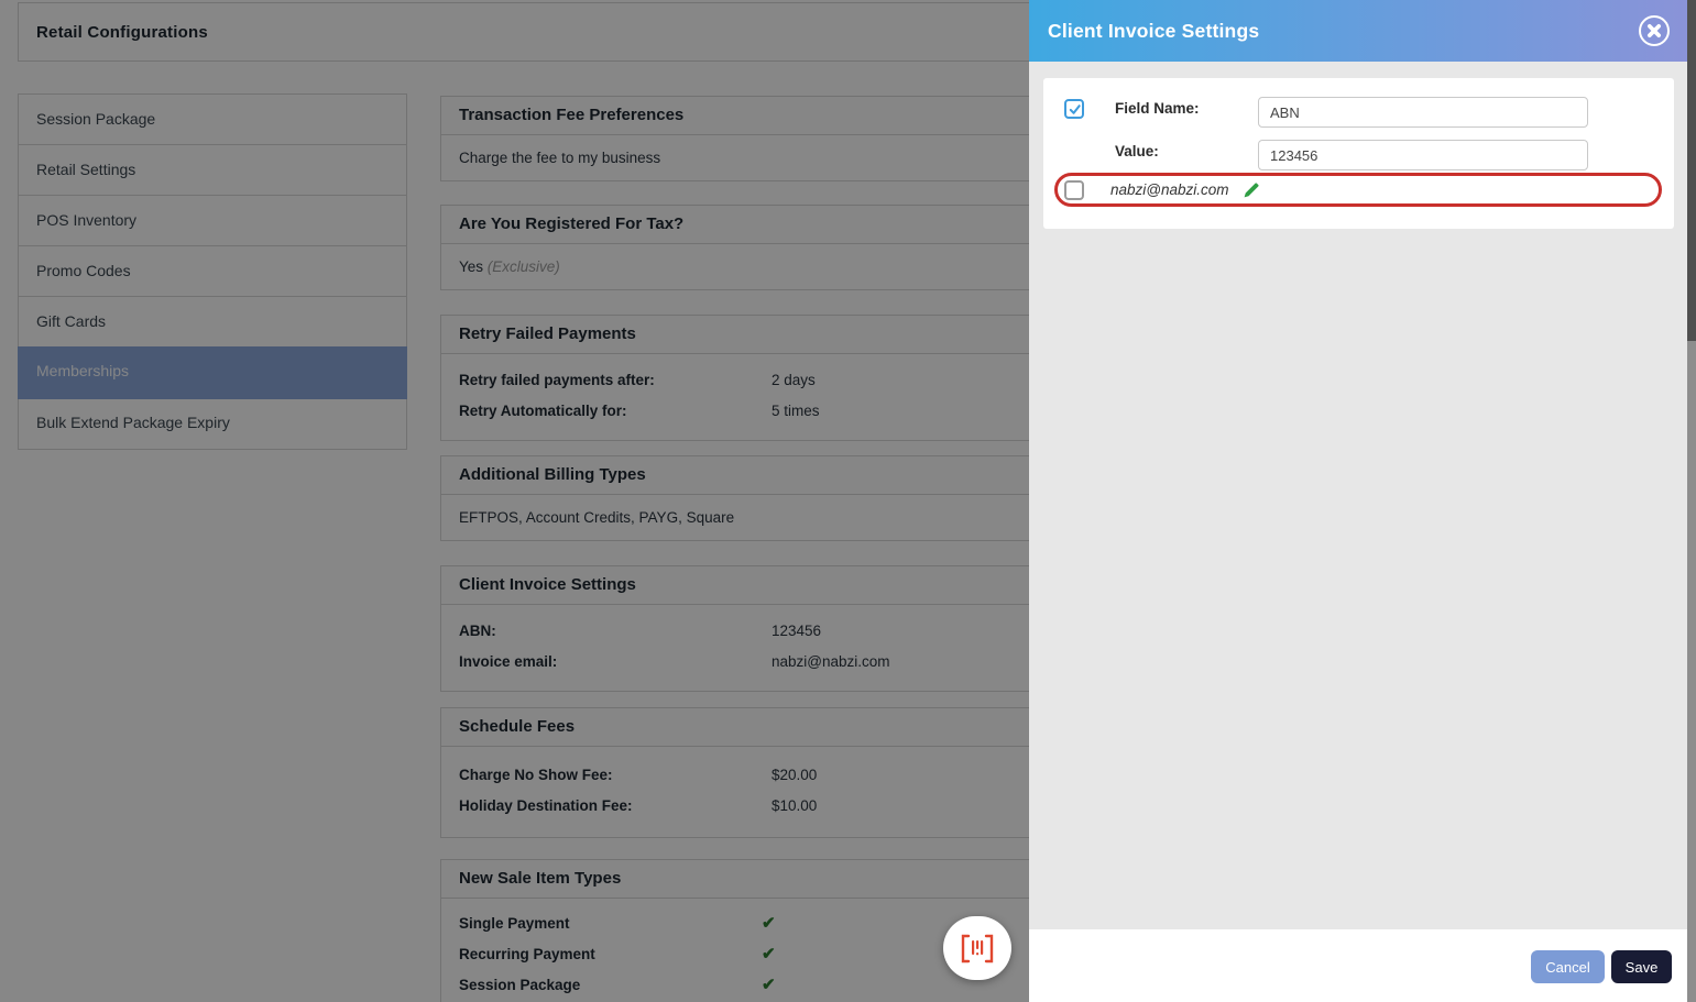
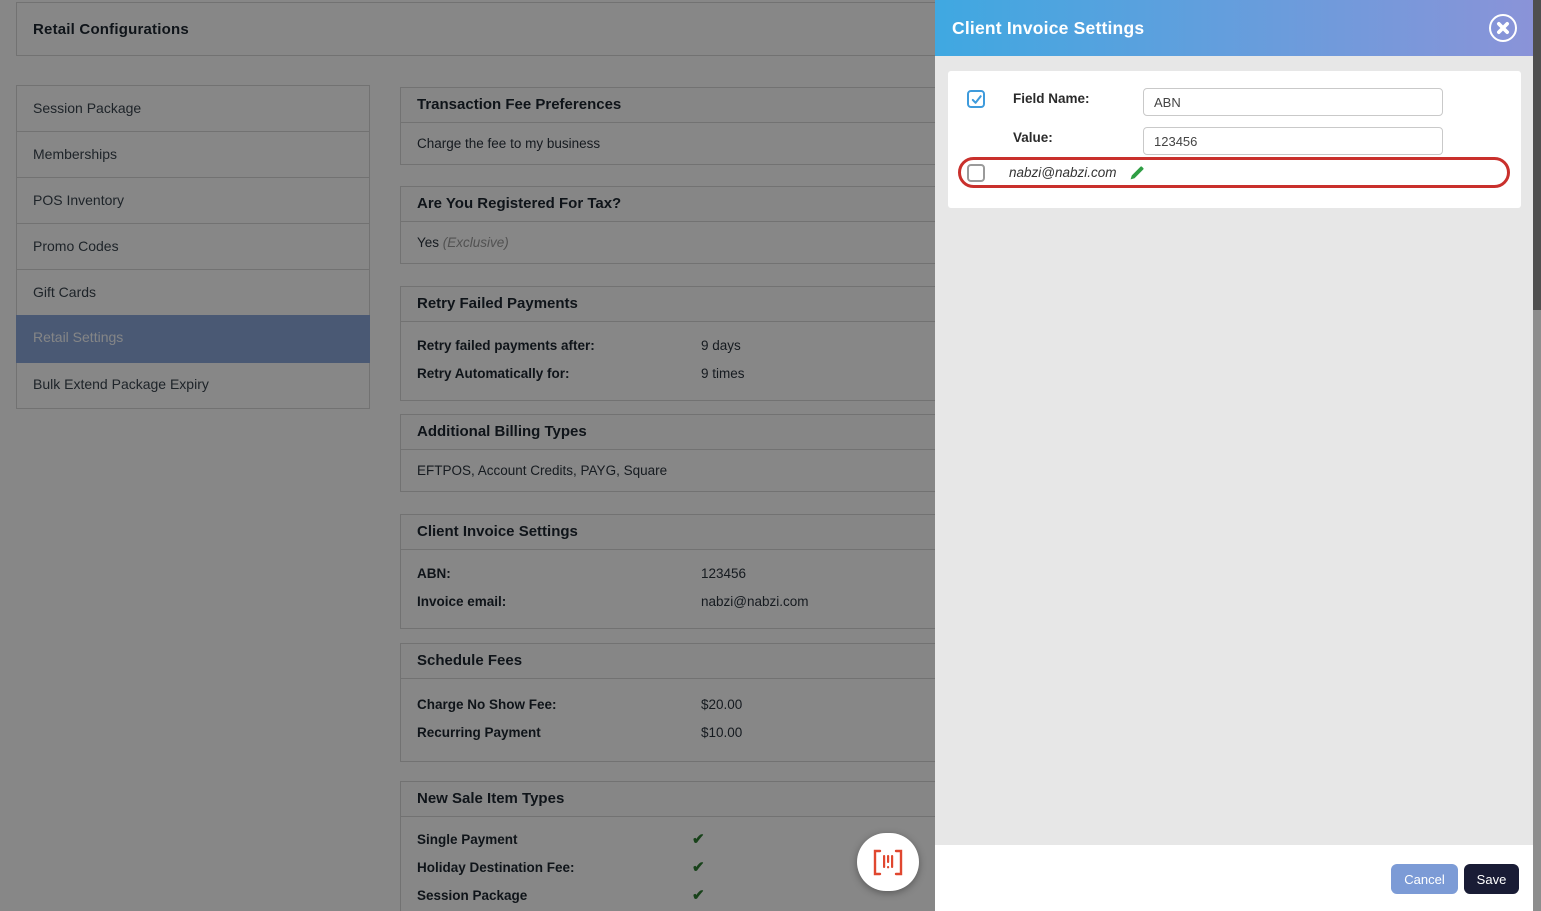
  Retail Configurations
  Session Package
- Retail Settings
+ Memberships
  POS Inventory
  Promo Codes
  Gift Cards
- Memberships
+ Retail Settings
  Bulk Extend Package Expiry
  Transaction Fee Preferences
  Charge the fee to my business
  Are You Registered For Tax?
  Yes (Exclusive)
  Retry Failed Payments
  Retry failed payments after:
- 2 days
+ 9 days
  Retry Automatically for:
- 5 times
+ 9 times
  Additional Billing Types
  EFTPOS, Account Credits, PAYG, Square
  Client Invoice Settings
  ABN:
  123456
  Invoice email:
  nabzi@nabzi.com
  Schedule Fees
  Charge No Show Fee:
  $20.00
- Holiday Destination Fee:
+ Recurring Payment
  $10.00
  New Sale Item Types
  Single Payment
  ✔
- Recurring Payment
+ Holiday Destination Fee:
  ✔
  Session Package
  ✔
  Client Invoice Settings
  Field Name:
  ABN
  Value:
  123456
  nabzi@nabzi.com
  Cancel
  Save
